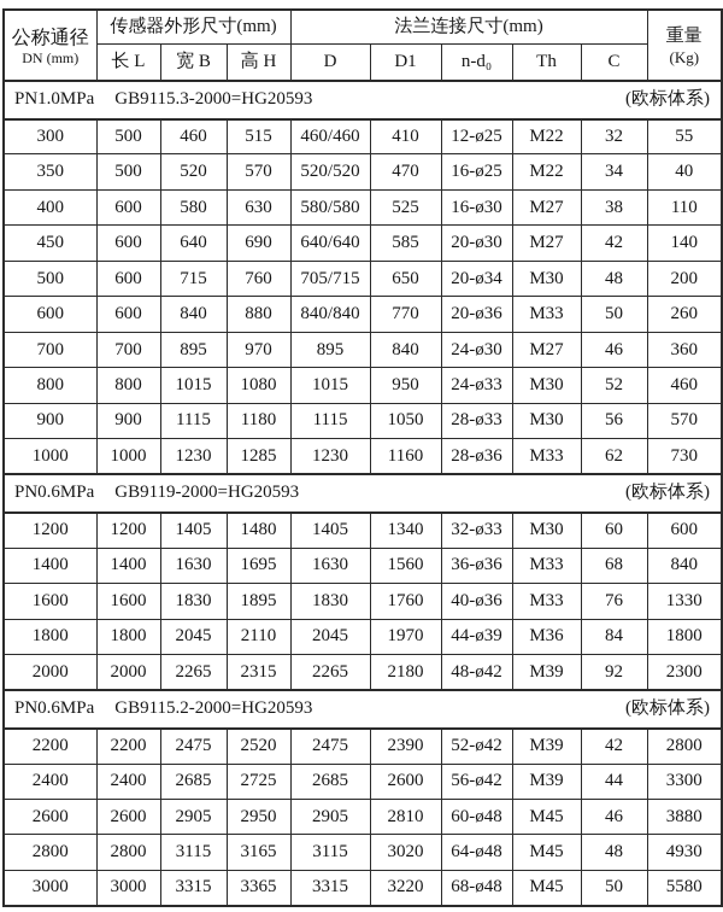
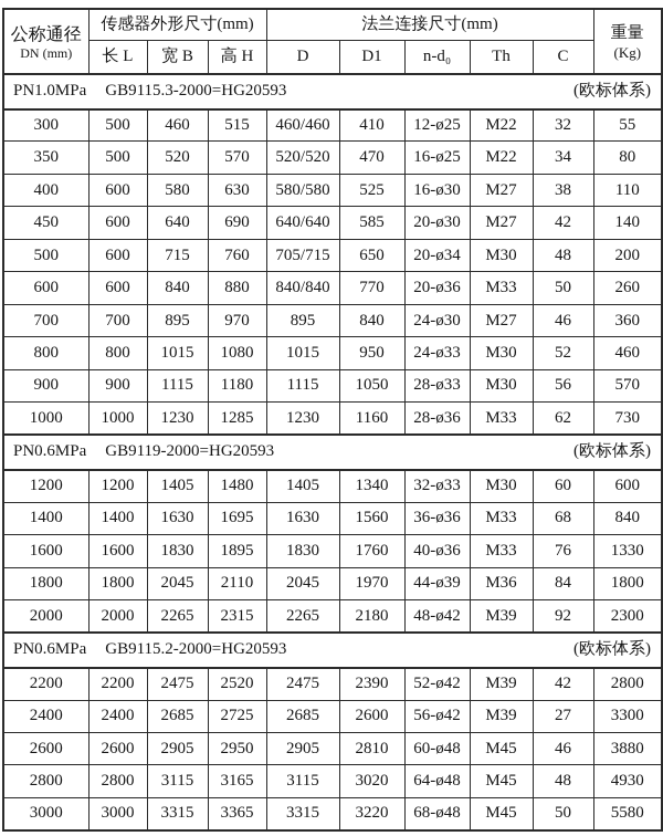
  公称通径 DN (mm)	传感器外形尺寸(mm)	法兰连接尺寸(mm)	重量 (Kg)
  长 L	宽 B	高 H	D	D1	n-d₀	Th	C
  PN1.0MPa GB9115.3-2000=HG20593 (欧标体系)
  300	500	460	515	460/460	410	12-ø25	M22	32	55
- 350	500	520	570	520/520	470	16-ø25	M22	34	40
+ 350	500	520	570	520/520	470	16-ø25	M22	34	80
  400	600	580	630	580/580	525	16-ø30	M27	38	110
  450	600	640	690	640/640	585	20-ø30	M27	42	140
  500	600	715	760	705/715	650	20-ø34	M30	48	200
  600	600	840	880	840/840	770	20-ø36	M33	50	260
  700	700	895	970	895	840	24-ø30	M27	46	360
  800	800	1015	1080	1015	950	24-ø33	M30	52	460
  900	900	1115	1180	1115	1050	28-ø33	M30	56	570
  1000	1000	1230	1285	1230	1160	28-ø36	M33	62	730
  PN0.6MPa GB9119-2000=HG20593 (欧标体系)
  1200	1200	1405	1480	1405	1340	32-ø33	M30	60	600
  1400	1400	1630	1695	1630	1560	36-ø36	M33	68	840
  1600	1600	1830	1895	1830	1760	40-ø36	M33	76	1330
  1800	1800	2045	2110	2045	1970	44-ø39	M36	84	1800
  2000	2000	2265	2315	2265	2180	48-ø42	M39	92	2300
  PN0.6MPa GB9115.2-2000=HG20593 (欧标体系)
  2200	2200	2475	2520	2475	2390	52-ø42	M39	42	2800
- 2400	2400	2685	2725	2685	2600	56-ø42	M39	44	3300
+ 2400	2400	2685	2725	2685	2600	56-ø42	M39	27	3300
  2600	2600	2905	2950	2905	2810	60-ø48	M45	46	3880
  2800	2800	3115	3165	3115	3020	64-ø48	M45	48	4930
  3000	3000	3315	3365	3315	3220	68-ø48	M45	50	5580
